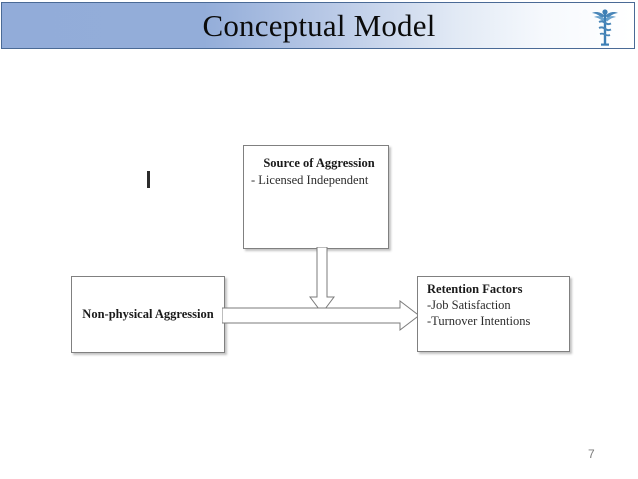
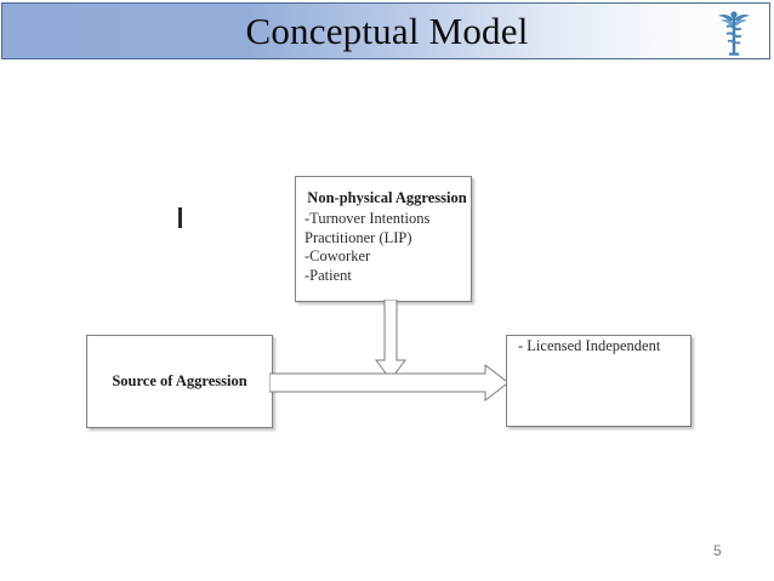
  Conceptual Model
- Source of Aggression
+ Non-physical Aggression
- - Licensed Independent
+ -Turnover Intentions
+ Practitioner (LIP)
+ -Coworker
+ -Patient
- Non-physical Aggression
+ Source of Aggression
- Retention Factors
- -Job Satisfaction
- -Turnover Intentions
+ - Licensed Independent
- 7
+ 5
